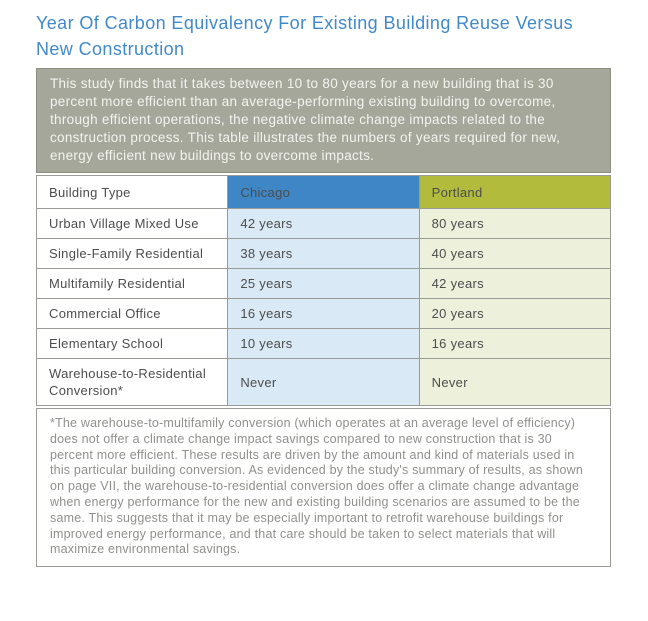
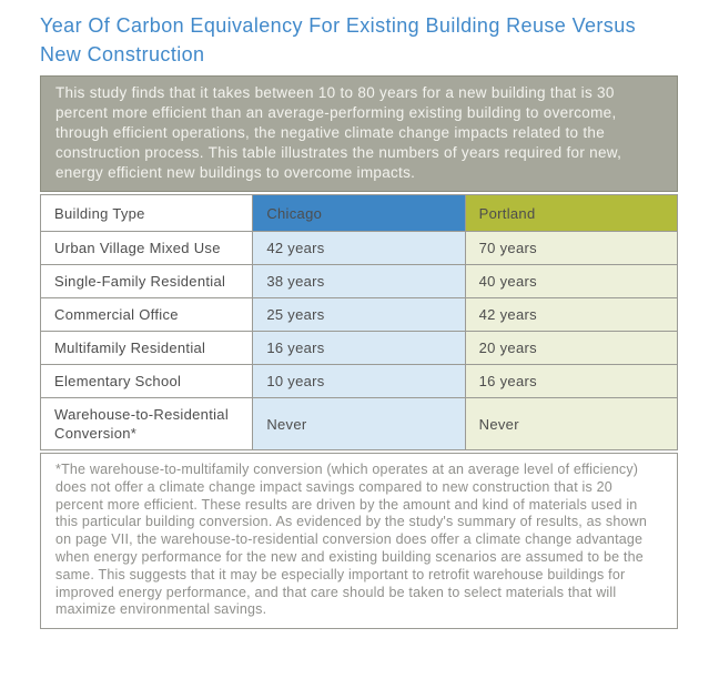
  Year Of Carbon Equivalency For Existing Building Reuse Versus New Construction
  This study finds that it takes between 10 to 80 years for a new building that is 30 percent more efficient than an average-performing existing building to overcome, through efficient operations, the negative climate change impacts related to the construction process. This table illustrates the numbers of years required for new, energy efficient new buildings to overcome impacts.
  Building Type	Chicago	Portland
- Urban Village Mixed Use	42 years	80 years
+ Urban Village Mixed Use	42 years	70 years
  Single-Family Residential	38 years	40 years
- Multifamily Residential	25 years	42 years
+ Commercial Office	25 years	42 years
- Commercial Office	16 years	20 years
+ Multifamily Residential	16 years	20 years
  Elementary School	10 years	16 years
  Warehouse-to-Residential Conversion*	Never	Never
- *The warehouse-to-multifamily conversion (which operates at an average level of efficiency) does not offer a climate change impact savings compared to new construction that is 30 percent more efficient. These results are driven by the amount and kind of materials used in this particular building conversion. As evidenced by the study's summary of results, as shown on page VII, the warehouse-to-residential conversion does offer a climate change advantage when energy performance for the new and existing building scenarios are assumed to be the same. This suggests that it may be especially important to retrofit warehouse buildings for improved energy performance, and that care should be taken to select materials that will maximize environmental savings.
+ *The warehouse-to-multifamily conversion (which operates at an average level of efficiency) does not offer a climate change impact savings compared to new construction that is 20 percent more efficient. These results are driven by the amount and kind of materials used in this particular building conversion. As evidenced by the study's summary of results, as shown on page VII, the warehouse-to-residential conversion does offer a climate change advantage when energy performance for the new and existing building scenarios are assumed to be the same. This suggests that it may be especially important to retrofit warehouse buildings for improved energy performance, and that care should be taken to select materials that will maximize environmental savings.
